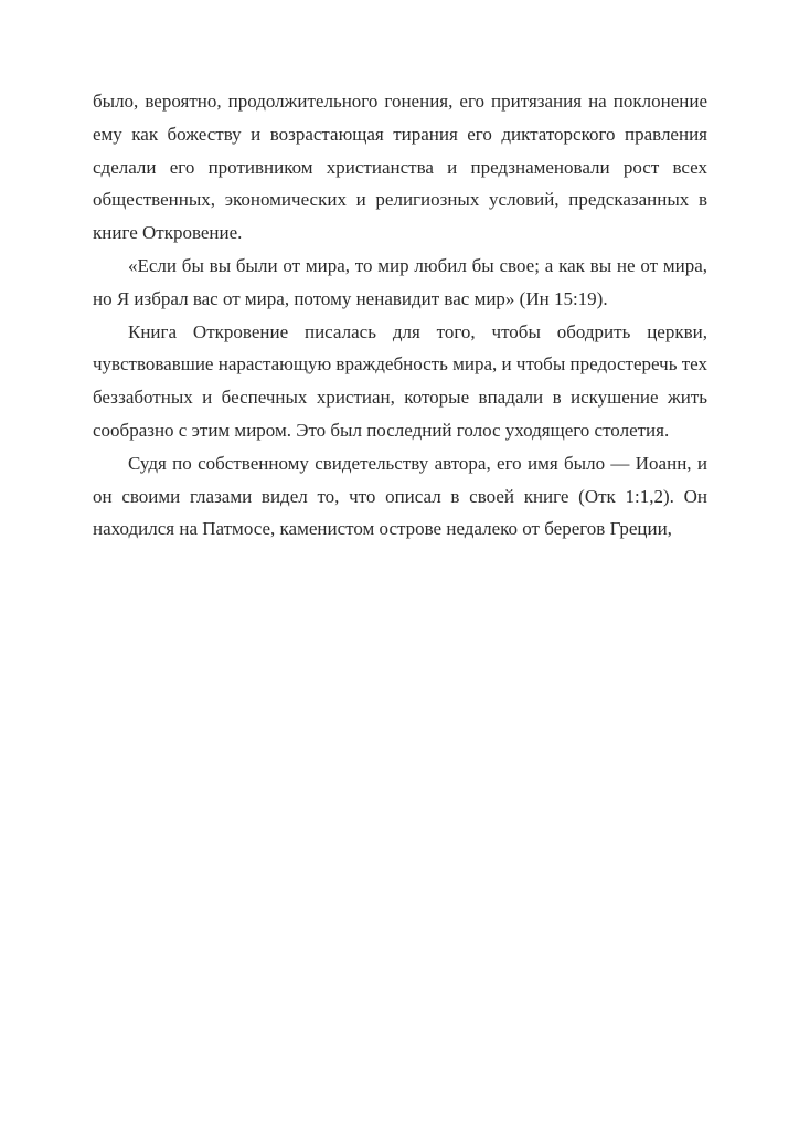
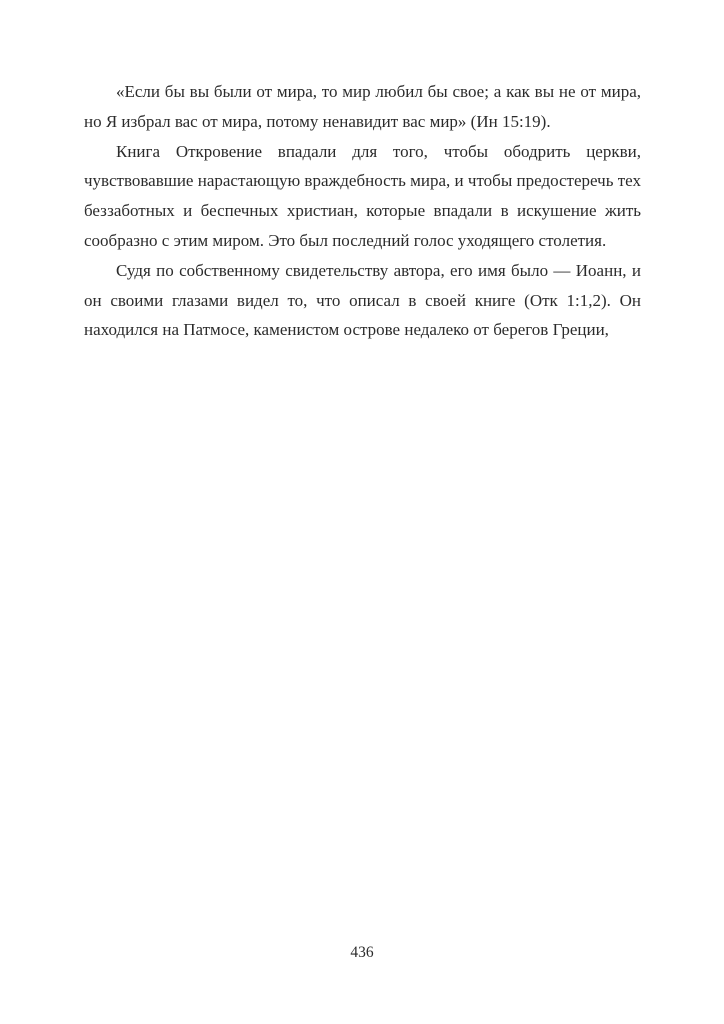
- было, вероятно, продолжительного гонения, его притязания на поклонение ему как божеству и возрастающая тирания его диктаторского правления сделали его противником христианства и предзнаменовали рост всех общественных, экономических и религиозных условий, предсказанных в книге Откровение.
  «Если бы вы были от мира, то мир любил бы свое; а как вы не от мира, но Я избрал вас от мира, потому ненавидит вас мир» (Ин 15:19).
- Книга Откровение писалась для того, чтобы ободрить церкви, чувствовавшие нарастающую враждебность мира, и чтобы предостеречь тех беззаботных и беспечных христиан, которые впадали в искушение жить сообразно с этим миром. Это был последний голос уходящего столетия.
+ Книга Откровение впадали для того, чтобы ободрить церкви, чувствовавшие нарастающую враждебность мира, и чтобы предостеречь тех беззаботных и беспечных христиан, которые впадали в искушение жить сообразно с этим миром. Это был последний голос уходящего столетия.
  Судя по собственному свидетельству автора, его имя было — Иоанн, и он своими глазами видел то, что описал в своей книге (Отк 1:1,2). Он находился на Патмосе, каменистом острове недалеко от берегов Греции,
+ 436
